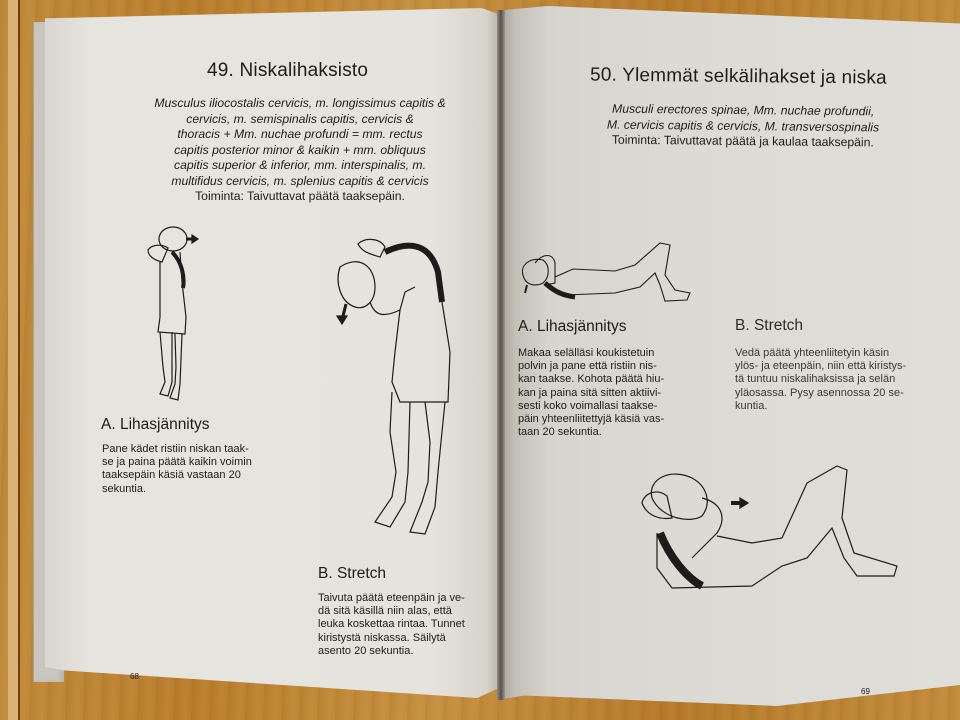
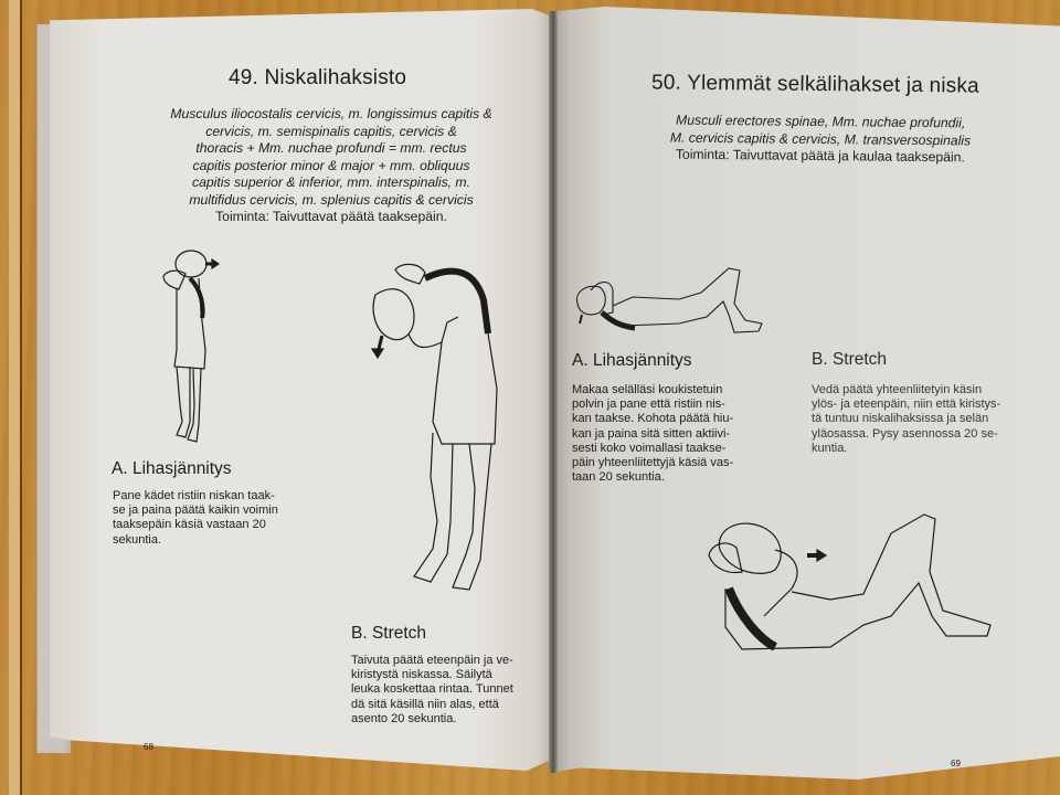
  49. Niskalihaksisto
  Musculus iliocostalis cervicis, m. longissimus capitis &
  cervicis, m. semispinalis capitis, cervicis &
  thoracis + Mm. nuchae profundi = mm. rectus
- capitis posterior minor & kaikin + mm. obliquus
+ capitis posterior minor & major + mm. obliquus
  capitis superior & inferior, mm. interspinalis, m.
  multifidus cervicis, m. splenius capitis & cervicis
  Toiminta: Taivuttavat päätä taaksepäin.
  A. Lihasjännitys
  Pane kädet ristiin niskan taak-
  se ja paina päätä kaikin voimin
  taaksepäin käsiä vastaan 20
  sekuntia.
  B. Stretch
  Taivuta päätä eteenpäin ja ve-
- dä sitä käsillä niin alas, että
+ kiristystä niskassa. Säilytä
  leuka koskettaa rintaa. Tunnet
- kiristystä niskassa. Säilytä
+ dä sitä käsillä niin alas, että
  asento 20 sekuntia.
  68
  50. Ylemmät selkälihakset ja niska
  Musculi erectores spinae, Mm. nuchae profundii,
  M. cervicis capitis & cervicis, M. transversospinalis
  Toiminta: Taivuttavat päätä ja kaulaa taaksepäin.
  A. Lihasjännitys
  Makaa selälläsi koukistetuin
  polvin ja pane että ristiin nis-
  kan taakse. Kohota päätä hiu-
  kan ja paina sitä sitten aktiivi-
  sesti koko voimallasi taakse-
  päin yhteenliitettyjä käsiä vas-
  taan 20 sekuntia.
  B. Stretch
  Vedä päätä yhteenliitetyin käsin
  ylös- ja eteenpäin, niin että kiristys-
  tä tuntuu niskalihaksissa ja selän
  yläosassa. Pysy asennossa 20 se-
  kuntia.
  69
